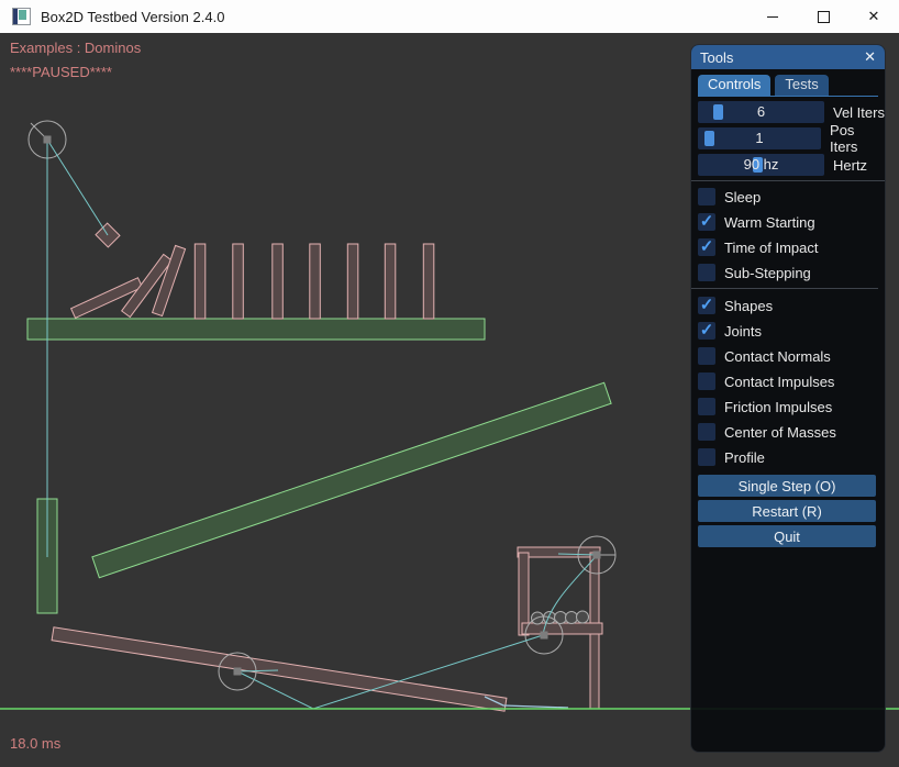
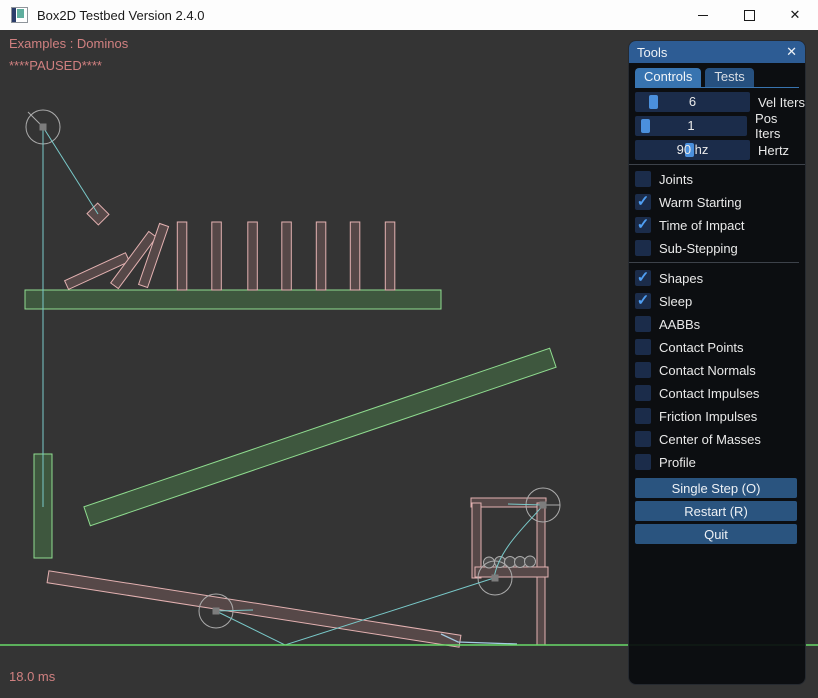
  Box2D Testbed Version 2.4.0
  ✕
  Examples : Dominos
  ****PAUSED****
  18.0 ms
  Tools
  ✕
  Controls
  Tests
  6
  Vel Iters
  1
  Pos Iters
  90 hz
  Hertz
- Sleep
+ Joints
  ✓
  Warm Starting
  ✓
  Time of Impact
  Sub-Stepping
  ✓
  Shapes
  ✓
- Joints
+ Sleep
+ AABBs
+ Contact Points
  Contact Normals
  Contact Impulses
  Friction Impulses
  Center of Masses
  Profile
  Single Step (O)
  Restart (R)
  Quit
